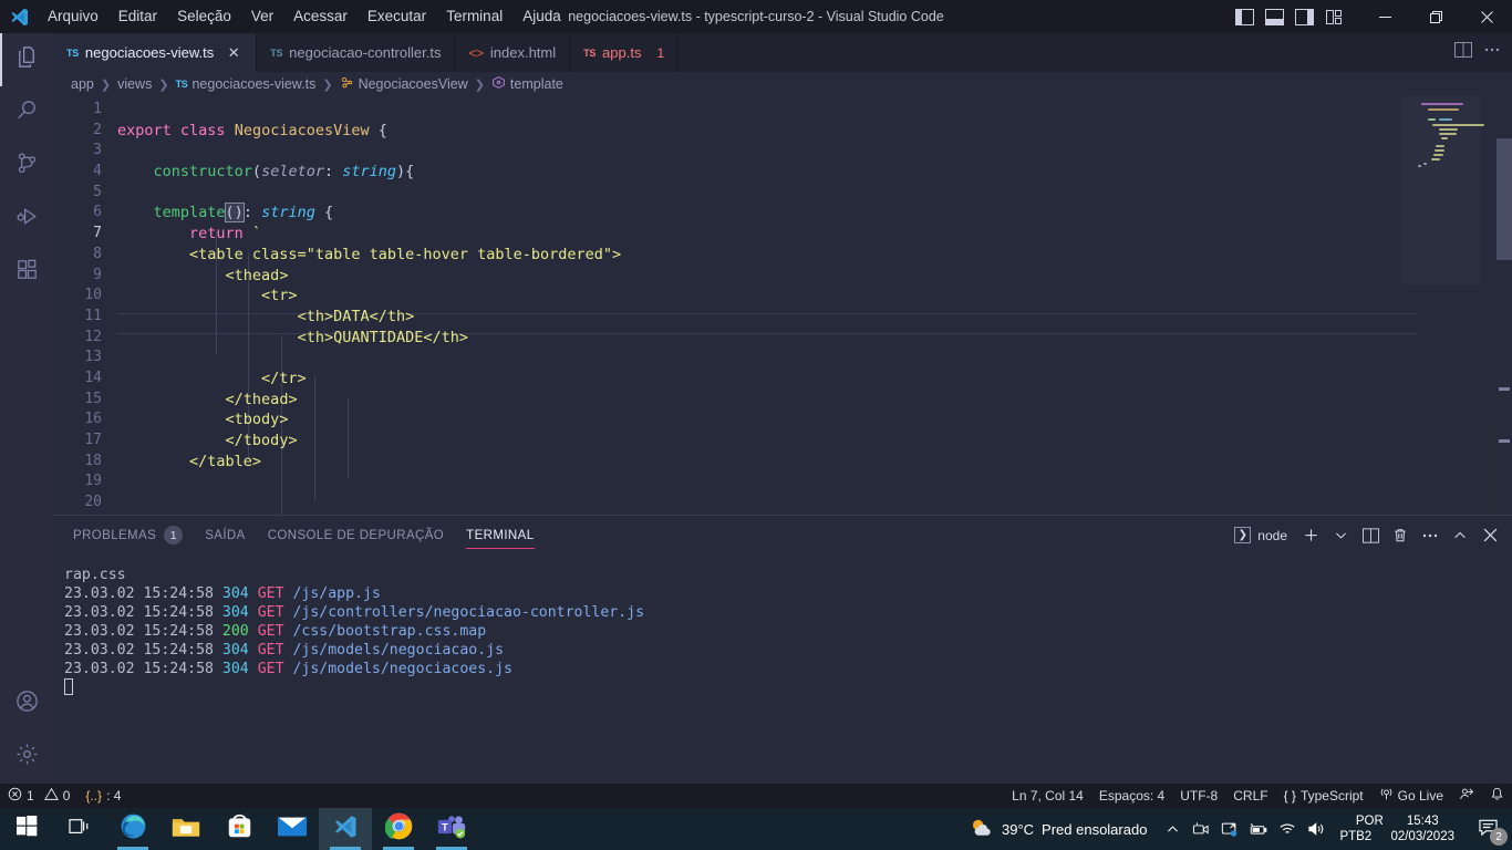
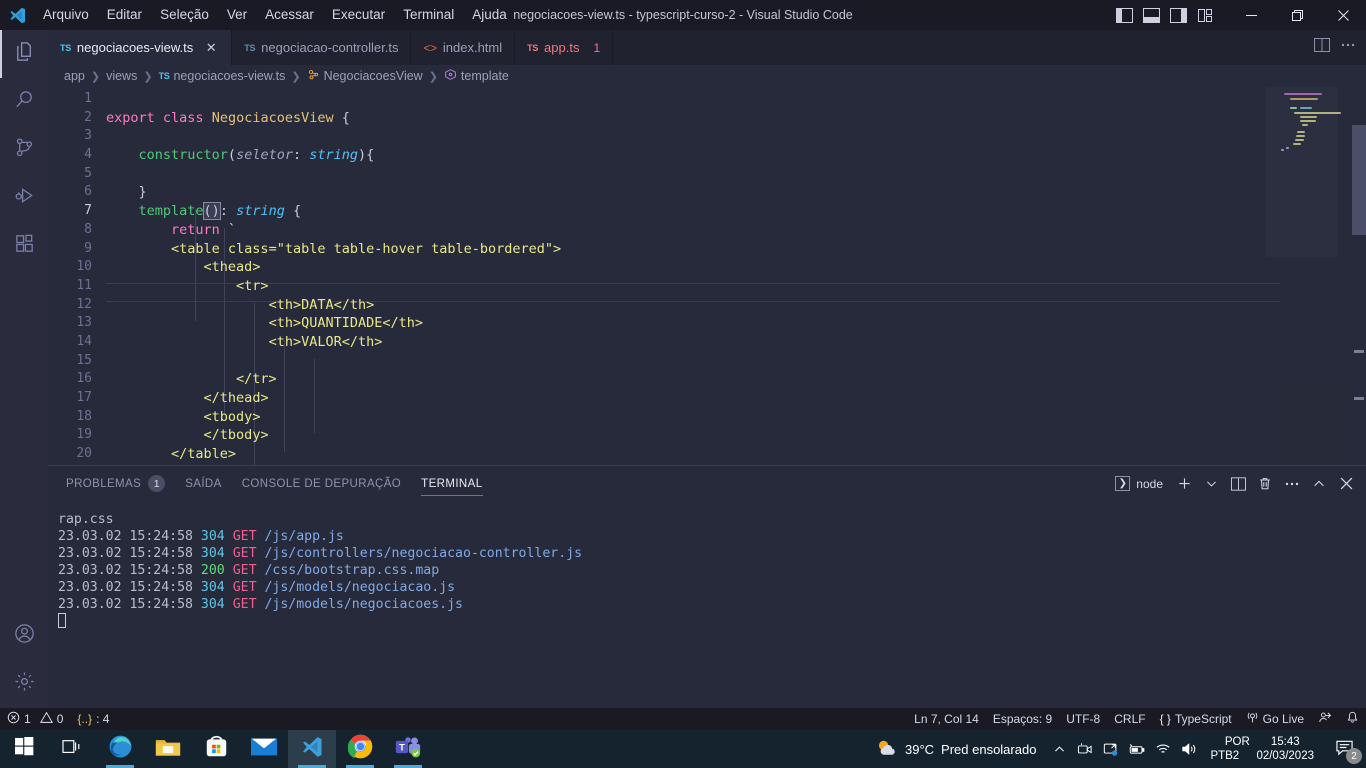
  Arquivo
  Editar
  Seleção
  Ver
  Acessar
  Executar
  Terminal
  Ajuda
  negociacoes-view.ts - typescript-curso-2 - Visual Studio Code
  TS
  negociacoes-view.ts
  ✕
  TS
  negociacao-controller.ts
  <>
  index.html
  TS
  app.ts
  1
  app
  ❯
  views
  ❯
  TS
  negociacoes-view.ts
  ❯
  NegociacoesView
  ❯
  template
  1
  2
  3
  4
  5
  6
  7
  8
  9
  10
  11
  12
  13
  14
  15
  16
  17
  18
  19
  20
  export class NegociacoesView {
  constructor(seletor: string){
+ }
  template(): string {
  return `
  <table class="table table-hover table-bordered">
  <thead>
  <tr>
  <th>DATA</th>
  <th>QUANTIDADE</th>
+ <th>VALOR</th>
  </tr>
  </thead>
  <tbody>
  </tbody>
  </table>
  PROBLEMAS
  1
  SAÍDA
  CONSOLE DE DEPURAÇÃO
  TERMINAL
  ❯
  node
  rap.css
  23.03.02 15:24:58 304 GET /js/app.js
  23.03.02 15:24:58 304 GET /js/controllers/negociacao-controller.js
  23.03.02 15:24:58 200 GET /css/bootstrap.css.map
  23.03.02 15:24:58 304 GET /js/models/negociacao.js
  23.03.02 15:24:58 304 GET /js/models/negociacoes.js
  1
  0
  {..}
  : 4
  Ln 7, Col 14
- Espaços: 4
+ Espaços: 9
  UTF-8
  CRLF
  { }
  TypeScript
  Go Live
  T
  39°C
  Pred ensolarado
  POR
  15:43
  PTB2
  02/03/2023
  2
